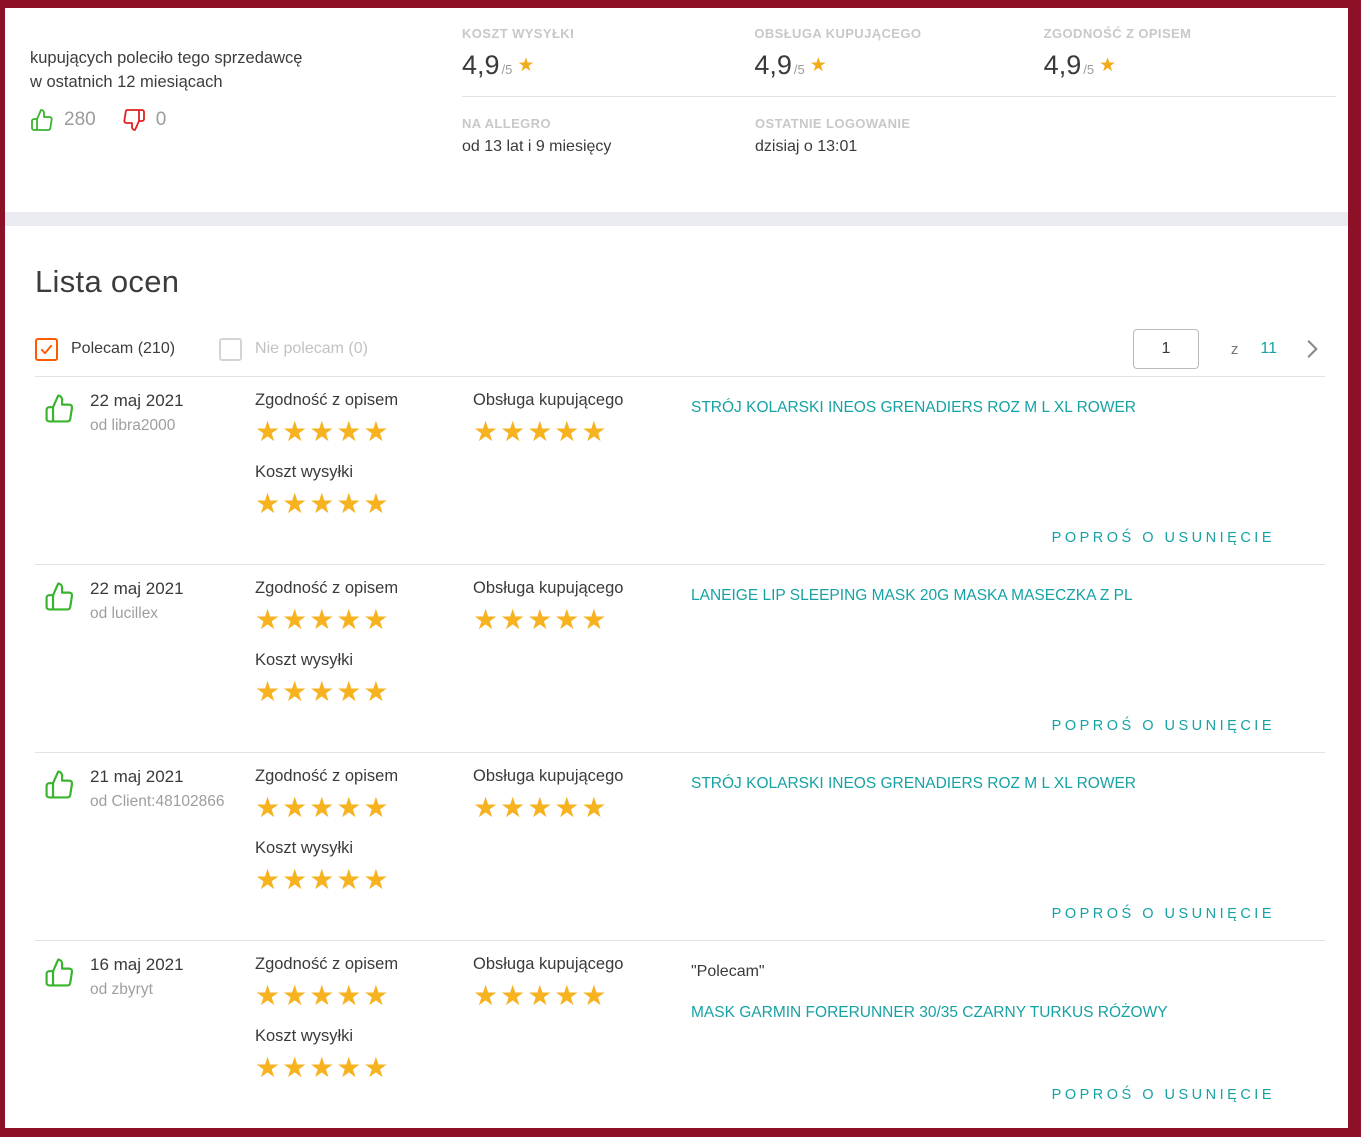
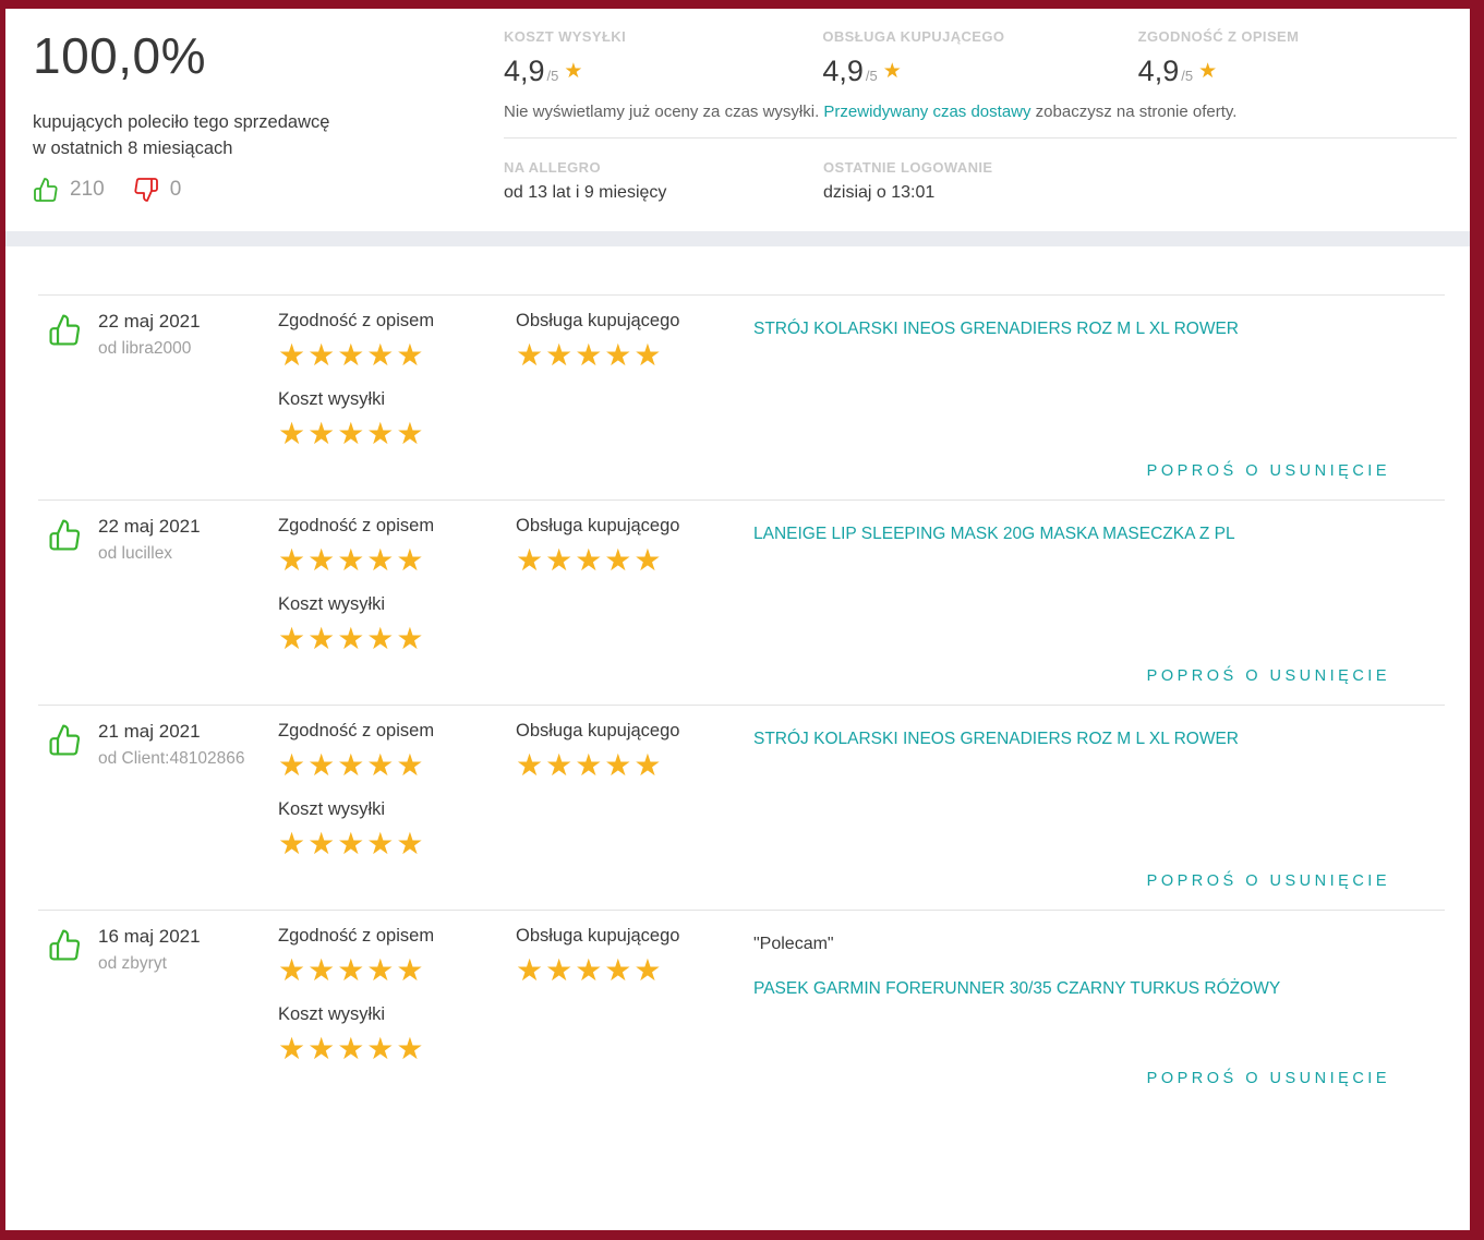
+ 100,0%
  kupujących poleciło tego sprzedawcę
- w ostatnich 12 miesiącach
+ w ostatnich 8 miesiącach
- 280
+ 210
  0
  KOSZT WYSYŁKI
  4,9
  /5
  ★
  OBSŁUGA KUPUJĄCEGO
  4,9
  /5
  ★
  ZGODNOŚĆ Z OPISEM
  4,9
  /5
  ★
+ Nie wyświetlamy już oceny za czas wysyłki. Przewidywany czas dostawy zobaczysz na stronie oferty.
  NA ALLEGRO
  od 13 lat i 9 miesięcy
  OSTATNIE LOGOWANIE
  dzisiaj o 13:01
- Lista ocen
- Polecam (210)
- Nie polecam (0)
- 1
- z
- 11
  22 maj 2021
  od libra2000
  Zgodność z opisem
  ★★★★★
  Koszt wysyłki
  ★★★★★
  Obsługa kupującego
  ★★★★★
  STRÓJ KOLARSKI INEOS GRENADIERS ROZ M L XL ROWER
  POPROŚ O USUNIĘCIE
  22 maj 2021
  od lucillex
  Zgodność z opisem
  ★★★★★
  Koszt wysyłki
  ★★★★★
  Obsługa kupującego
  ★★★★★
  LANEIGE LIP SLEEPING MASK 20G MASKA MASECZKA Z PL
  POPROŚ O USUNIĘCIE
  21 maj 2021
  od Client:48102866
  Zgodność z opisem
  ★★★★★
  Koszt wysyłki
  ★★★★★
  Obsługa kupującego
  ★★★★★
  STRÓJ KOLARSKI INEOS GRENADIERS ROZ M L XL ROWER
  POPROŚ O USUNIĘCIE
  16 maj 2021
  od zbyryt
  Zgodność z opisem
  ★★★★★
  Koszt wysyłki
  ★★★★★
  Obsługa kupującego
  ★★★★★
  "Polecam"
- MASK GARMIN FORERUNNER 30/35 CZARNY TURKUS RÓŻOWY
+ PASEK GARMIN FORERUNNER 30/35 CZARNY TURKUS RÓŻOWY
  POPROŚ O USUNIĘCIE
